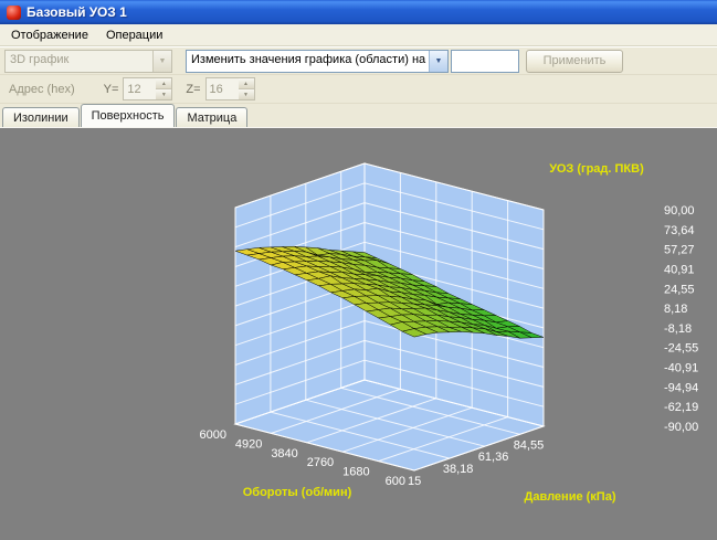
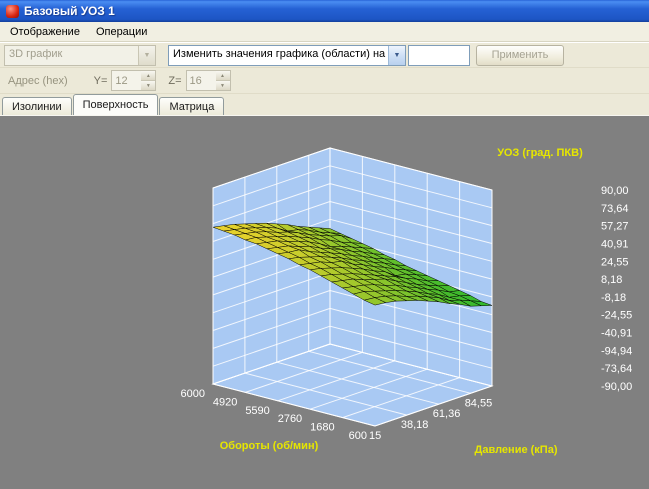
  Базовый УОЗ 1
  Отображение
  Операции
  3D график
  Изменить значения графика (области) на
  Применить
  Адрес (hex)
  Y=
  12
  Z=
  16
  Изолинии
  Поверхность
  Матрица
  90,00
  73,64
  57,27
  40,91
  24,55
  8,18
  -8,18
  -24,55
  -40,91
  -94,94
- -62,19
+ -73,64
  -90,00
  6000
  4920
- 3840
+ 5590
  2760
  1680
  600
  15
  38,18
  61,36
  84,55
  Обороты (об/мин)
  Давление (кПа)
  УОЗ (град. ПКВ)
